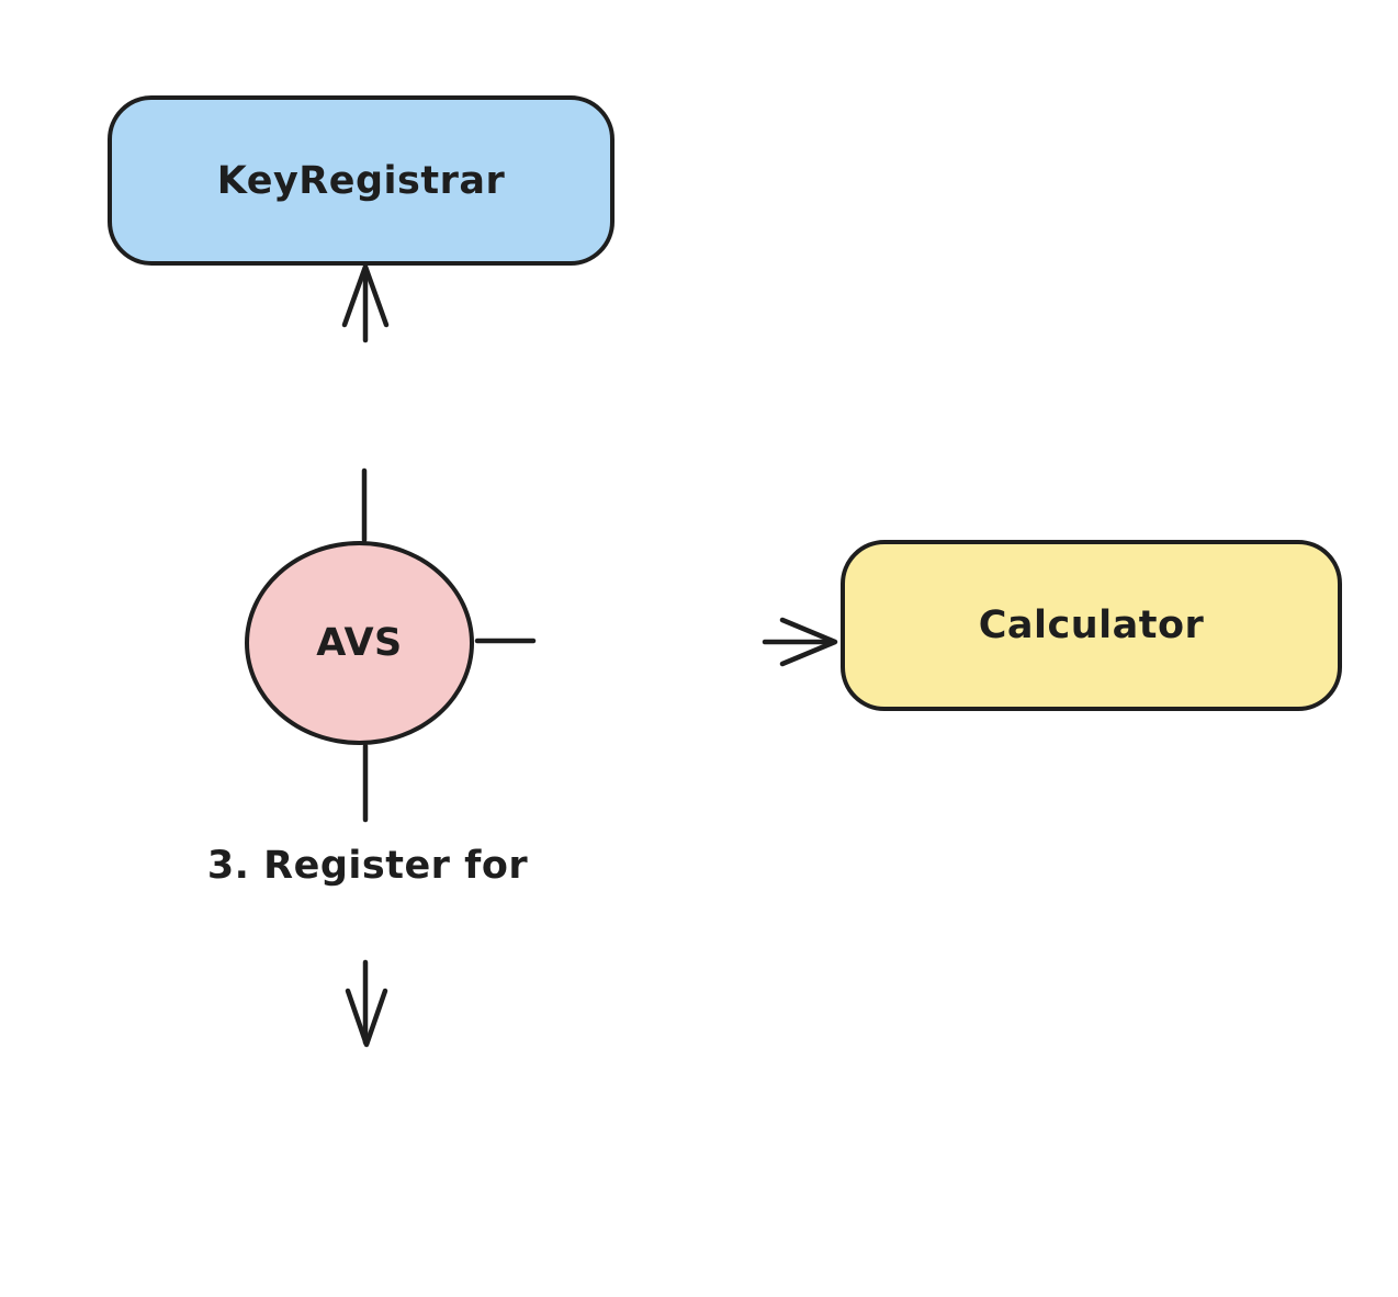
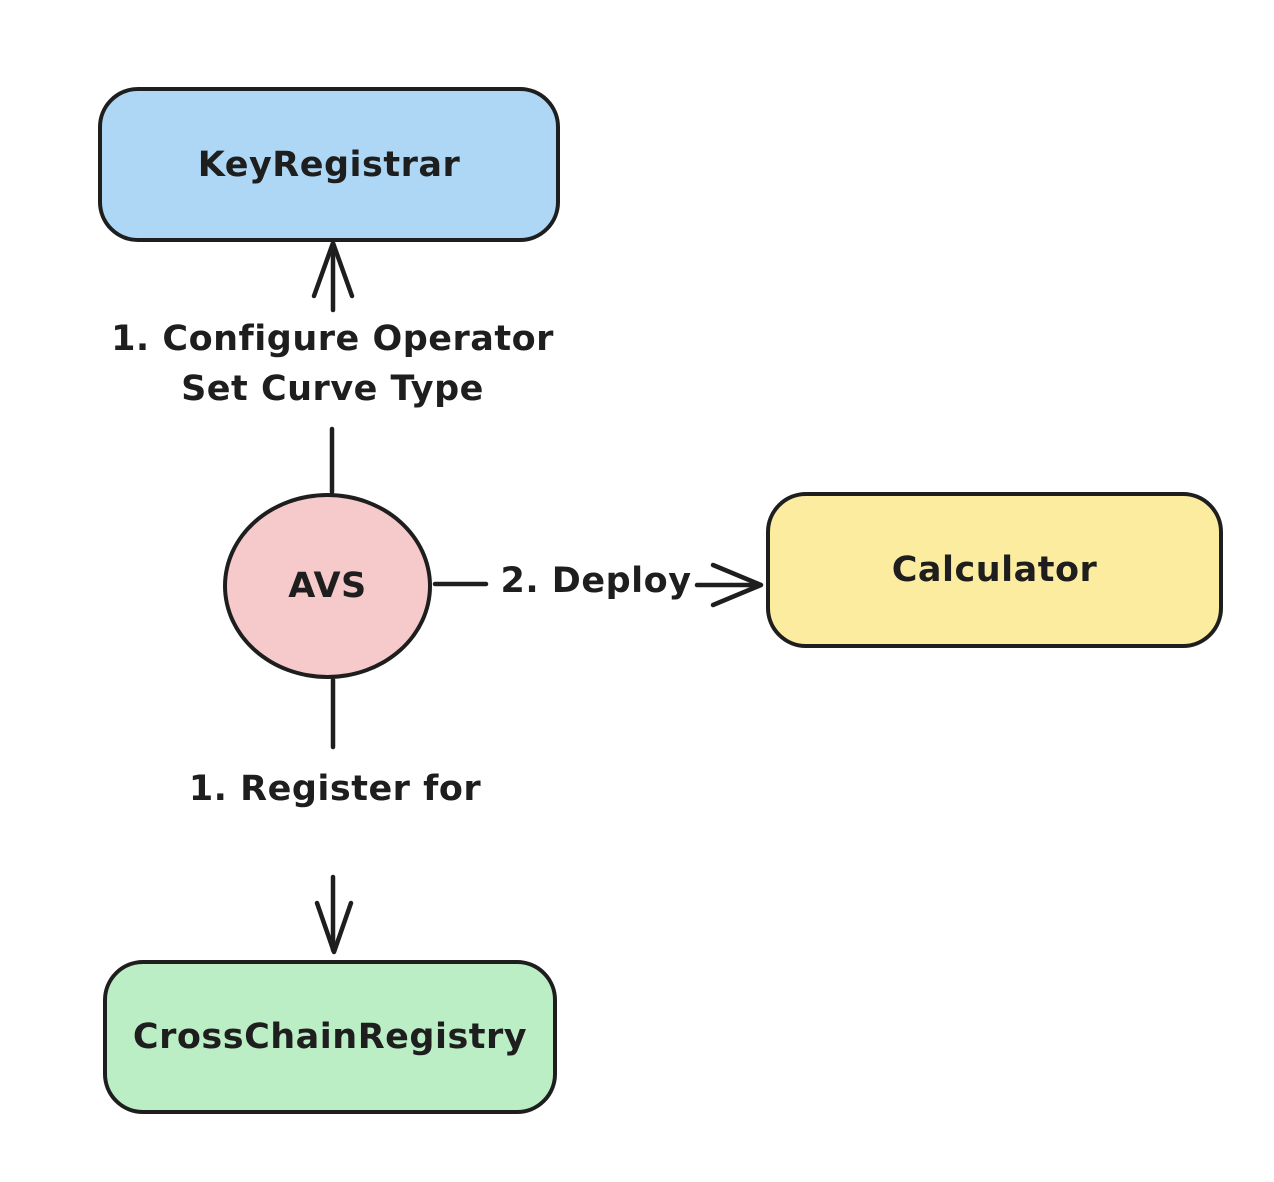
  KeyRegistrar
  AVS
  Calculator
+ CrossChainRegistry
+ 1. Configure Operator
+ Set Curve Type
+ 2. Deploy
- 3. Register for
+ 1. Register for
